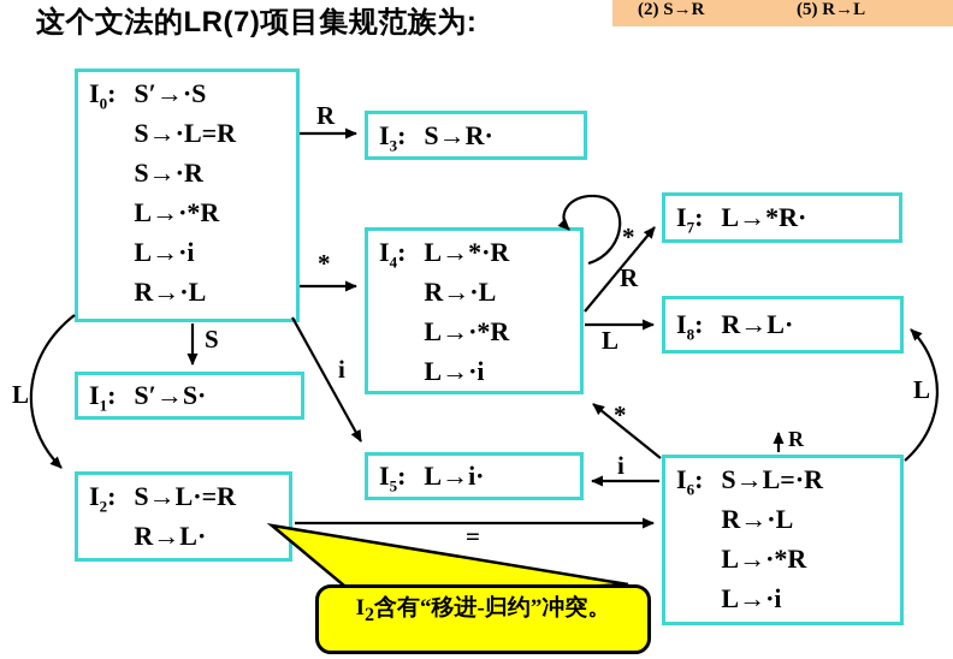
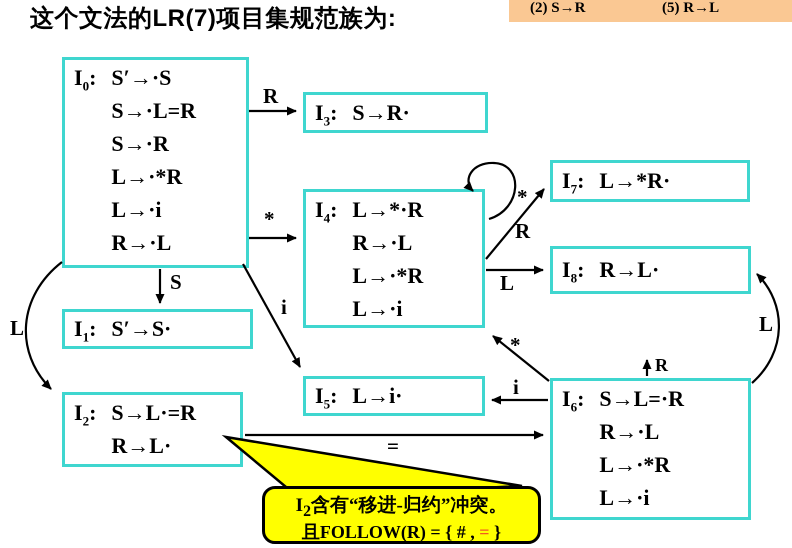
  这个文法的LR(7)项目集规范族为:
  (2) S→R
  (5) R→L
  I0:
  S′→·S
  S→·L=R
  S→·R
  L→·*R
  L→·i
  R→·L
  I1:
  S′→S·
  I2:
  S→L·=R
  R→L·
  I3:
  S→R·
  I4:
  L→*·R
  R→·L
  L→·*R
  L→·i
  I5:
  L→i·
  I6:
  S→L=·R
  R→·L
  L→·*R
  L→·i
  I7:
  L→*R·
  I8:
  R→L·
  R
  S
  *
  i
  L
  *
  R
  L
  *
  R
  L
  i
  =
  I2含有“移进-归约”冲突。
+ 且FOLLOW(R) = { # , = }
